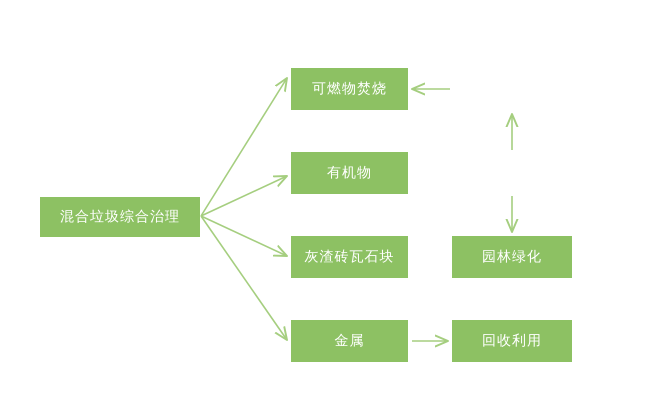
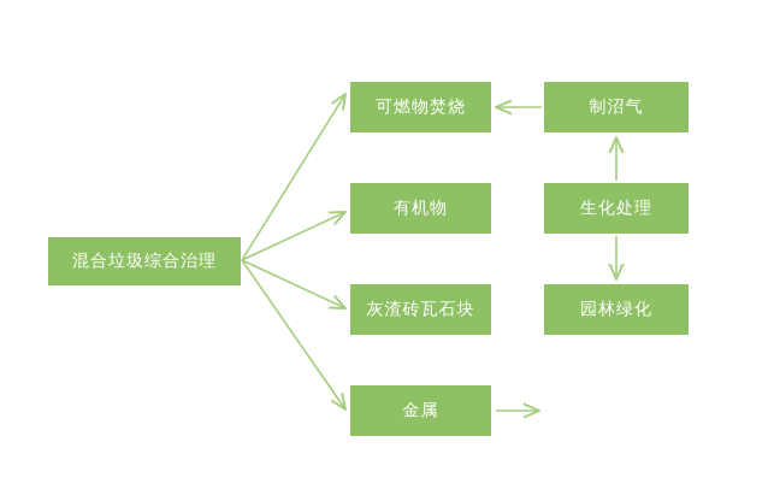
  混合垃圾综合治理
  可燃物焚烧
  有机物
  灰渣砖瓦石块
  金属
+ 制沼气
+ 生化处理
  园林绿化
- 回收利用
